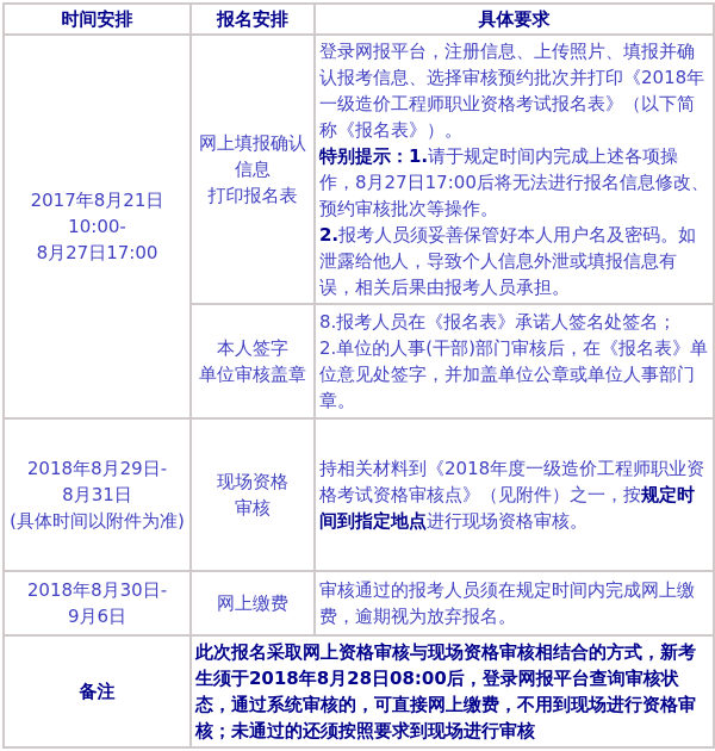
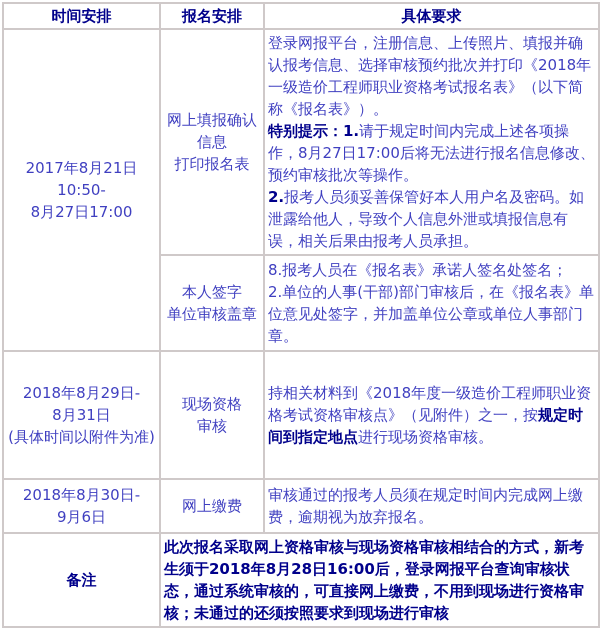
  时间安排	报名安排	具体要求
- 2017年8月21日10:00-8月27日17:00	网上填报确认信息打印报名表	登录网报平台，注册信息、上传照片、填报并确认报考信息、选择审核预约批次并打印《2018年一级造价工程师职业资格考试报名表》（以下简称《报名表》）。特别提示：1.请于规定时间内完成上述各项操作，8月27日17:00后将无法进行报名信息修改、预约审核批次等操作。2.报考人员须妥善保管好本人用户名及密码。如泄露给他人，导致个人信息外泄或填报信息有误，相关后果由报考人员承担。
+ 2017年8月21日10:50-8月27日17:00	网上填报确认信息打印报名表	登录网报平台，注册信息、上传照片、填报并确认报考信息、选择审核预约批次并打印《2018年一级造价工程师职业资格考试报名表》（以下简称《报名表》）。特别提示：1.请于规定时间内完成上述各项操作，8月27日17:00后将无法进行报名信息修改、预约审核批次等操作。2.报考人员须妥善保管好本人用户名及密码。如泄露给他人，导致个人信息外泄或填报信息有误，相关后果由报考人员承担。
  本人签字单位审核盖章	8.报考人员在《报名表》承诺人签名处签名；2.单位的人事(干部)部门审核后，在《报名表》单位意见处签字，并加盖单位公章或单位人事部门章。
  2018年8月29日-8月31日(具体时间以附件为准)	现场资格审核	持相关材料到《2018年度一级造价工程师职业资格考试资格审核点》（见附件）之一，按规定时间到指定地点进行现场资格审核。
  2018年8月30日-9月6日	网上缴费	审核通过的报考人员须在规定时间内完成网上缴费，逾期视为放弃报名。
- 备注	此次报名采取网上资格审核与现场资格审核相结合的方式，新考生须于2018年8月28日08:00后，登录网报平台查询审核状态，通过系统审核的，可直接网上缴费，不用到现场进行资格审核；未通过的还须按照要求到现场进行审核
+ 备注	此次报名采取网上资格审核与现场资格审核相结合的方式，新考生须于2018年8月28日16:00后，登录网报平台查询审核状态，通过系统审核的，可直接网上缴费，不用到现场进行资格审核；未通过的还须按照要求到现场进行审核
